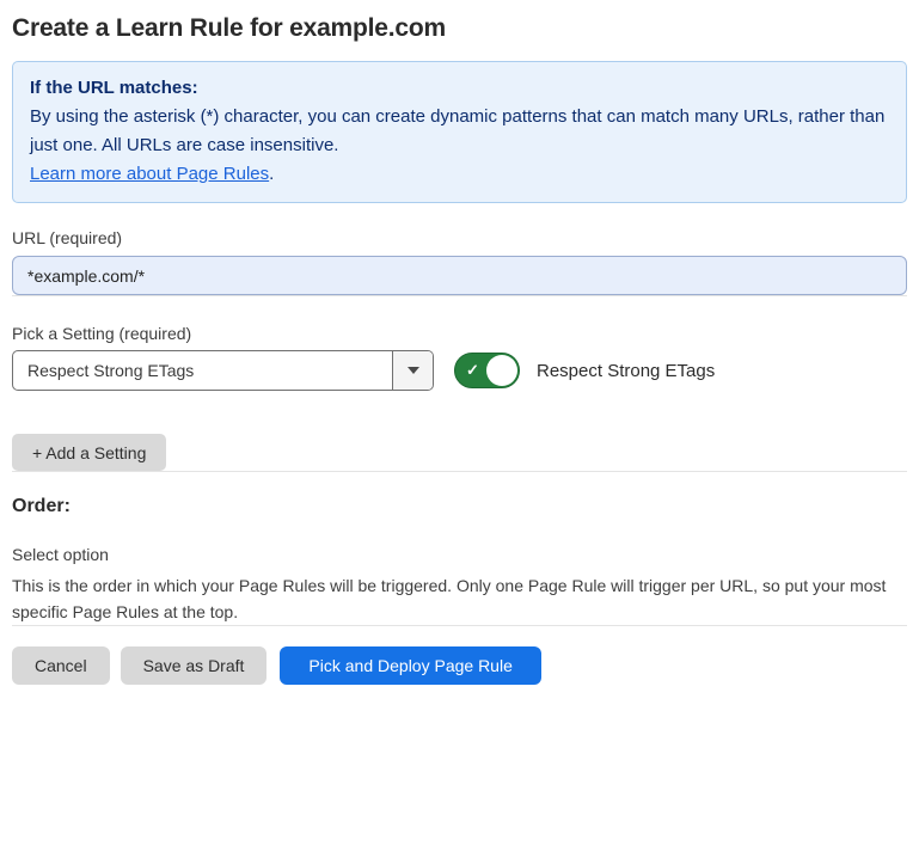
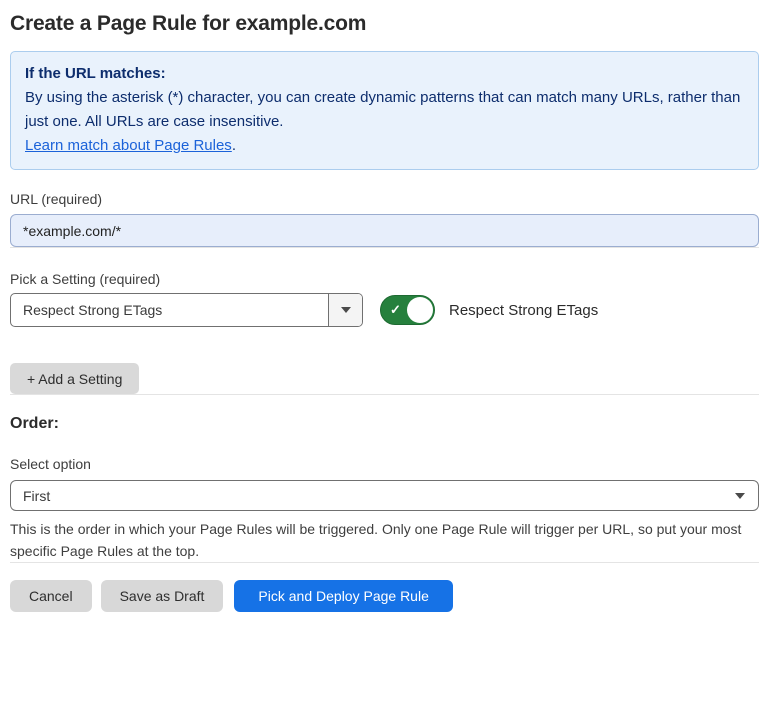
- Create a Learn Rule for example.com
+ Create a Page Rule for example.com
  If the URL matches:
  By using the asterisk (*) character, you can create dynamic patterns that can match many URLs, rather than just one. All URLs are case insensitive.
- Learn more about Page Rules.
+ Learn match about Page Rules.
  URL (required)
  *example.com/*
  Pick a Setting (required)
  Respect Strong ETags
  ✓
  Respect Strong ETags
  + Add a Setting
  Order:
  Select option
+ First
  This is the order in which your Page Rules will be triggered. Only one Page Rule will trigger per URL, so put your most specific Page Rules at the top.
  Cancel
  Save as Draft
  Pick and Deploy Page Rule
